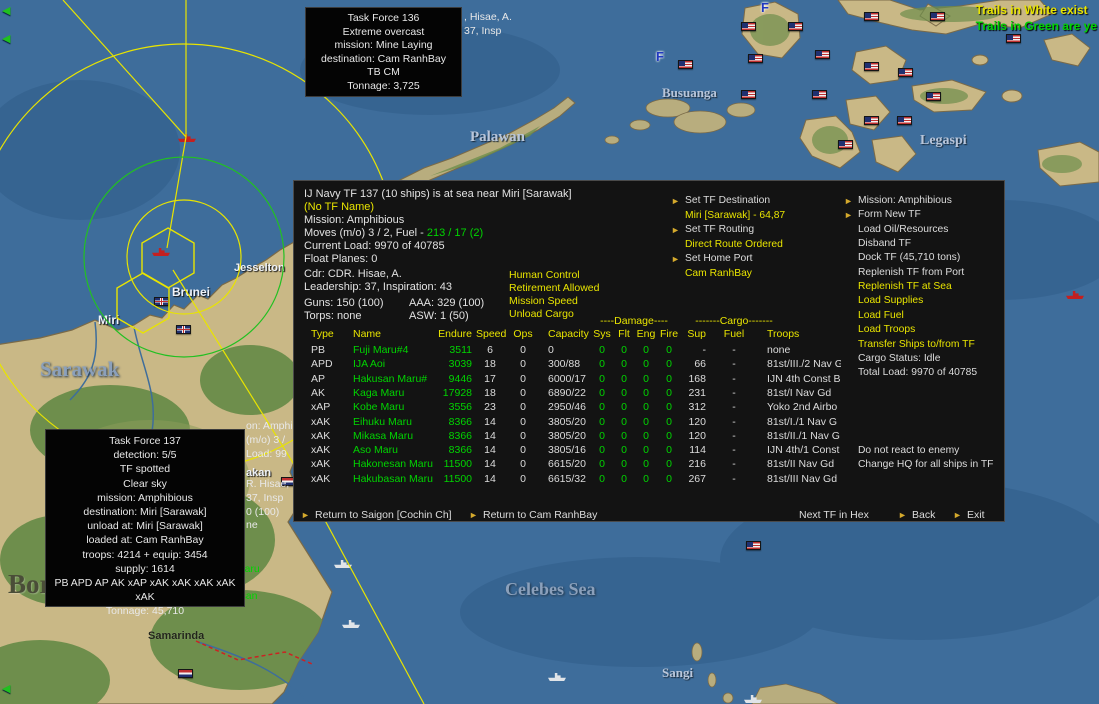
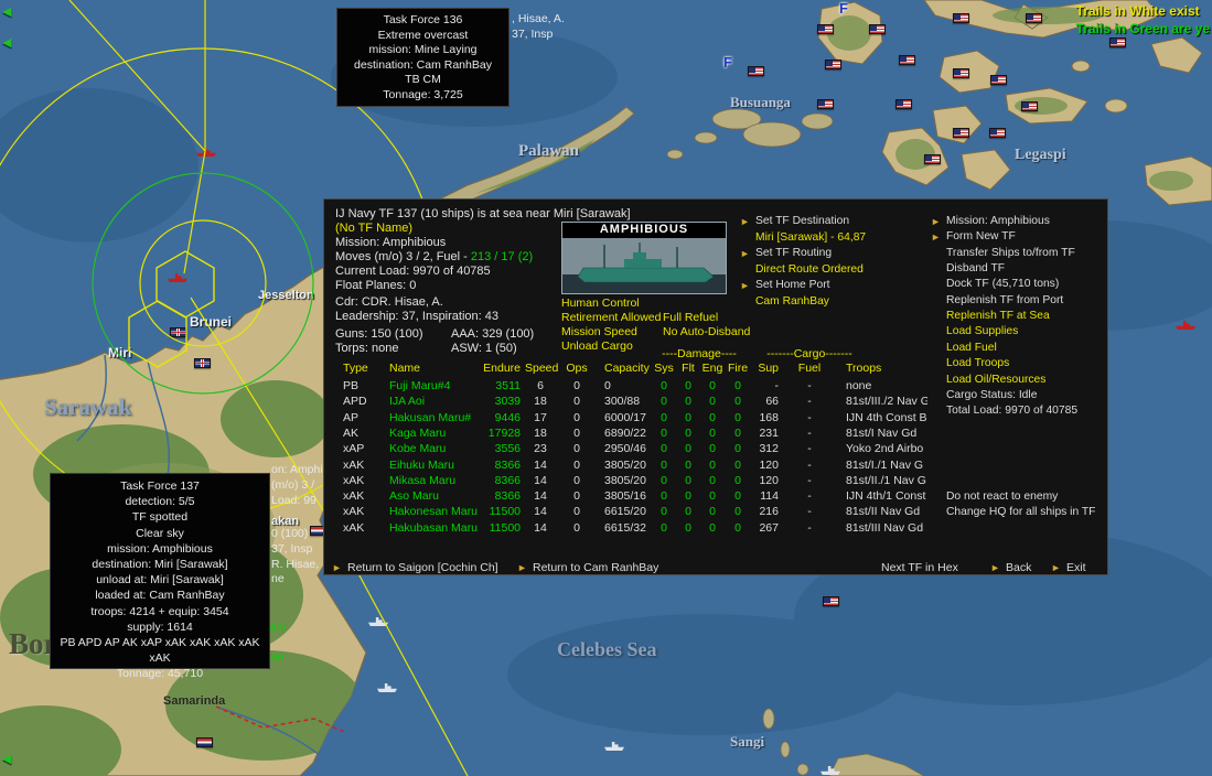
  F
  F
  ◀
  ◀
  ◀
  Busuanga
  Palawan
  Legaspi
  Jesselton
  Brunei
  Miri
  Sarawak
  Samarinda
  Celebes Sea
  Sangi
  akan
  , Hisae, A.
  37, Insp
  on: Amphi
  (m/o) 3 /
  Load: 99
- R. Hisae,
+ 0 (100)
  37, Insp
- 0 (100)
+ R. Hisae,
  ne
  Trails in White exist
  Trails in Green are ye
  Task Force 136
  Extreme overcast
  mission: Mine Laying
  destination: Cam RanhBay
  TB CM
  Tonnage: 3,725
  Task Force 137
  detection: 5/5
  TF spotted
  Clear sky
  mission: Amphibious
  destination: Miri [Sarawak]
  unload at: Miri [Sarawak]
  loaded at: Cam RanhBay
  troops: 4214 + equip: 3454
  supply: 1614
  PB APD AP AK xAP xAK xAK xAK xAK xAK
  Tonnage: 45,710
  IJ Navy TF 137 (10 ships) is at sea near Miri [Sarawak]
  (No TF Name)
  Mission: Amphibious
  Moves (m/o) 3 / 2, Fuel - 213 / 17 (2)
  Current Load: 9970 of 40785
  Float Planes: 0
  Cdr: CDR. Hisae, A.
  Leadership: 37, Inspiration: 43
  Guns: 150 (100)
  AAA: 329 (100)
  Torps: none
  ASW: 1 (50)
+ AMPHIBIOUS
  Human Control
  Retirement Allowed
  Mission Speed
  Unload Cargo
+ Full Refuel
+ No Auto-Disband
  ►
  Set TF Destination
  Miri [Sarawak] - 64,87
  ►
  Set TF Routing
  Direct Route Ordered
  ►
  Set Home Port
  Cam RanhBay
  ►
  Mission: Amphibious
  ►
  Form New TF
- Load Oil/Resources
+ Transfer Ships to/from TF
  Disband TF
  Dock TF (45,710 tons)
  Replenish TF from Port
  Replenish TF at Sea
  Load Supplies
  Load Fuel
  Load Troops
- Transfer Ships to/from TF
+ Load Oil/Resources
  Cargo Status: Idle
  Total Load: 9970 of 40785
  Do not react to enemy
  Change HQ for all ships in TF
  ----Damage----
  -------Cargo-------
  Type
  Name
  Endure
  Speed
  Ops
  Capacity
  Sys
  Flt
  Eng
  Fire
  Sup
  Fuel
  Troops
  PB
  Fuji Maru#4
  3511
  6
  0
  0
  0
  0
  0
  0
  -
  -
  none
  APD
  IJA Aoi
  3039
  18
  0
  300/88
  0
  0
  0
  0
  66
  -
  81st/III./2 Nav G
  AP
  Hakusan Maru#
  9446
  17
  0
  6000/17
  0
  0
  0
  0
  168
  -
  IJN 4th Const B
  AK
  Kaga Maru
  17928
  18
  0
  6890/22
  0
  0
  0
  0
  231
  -
  81st/I Nav Gd
  xAP
  Kobe Maru
  3556
  23
  0
  2950/46
  0
  0
  0
  0
  312
  -
  Yoko 2nd Airbo
  xAK
  Eihuku Maru
  8366
  14
  0
  3805/20
  0
  0
  0
  0
  120
  -
  81st/I./1 Nav G
  xAK
  Mikasa Maru
  8366
  14
  0
  3805/20
  0
  0
  0
  0
  120
  -
  81st/II./1 Nav G
  xAK
  Aso Maru
  8366
  14
  0
  3805/16
  0
  0
  0
  0
  114
  -
  IJN 4th/1 Const
  xAK
  Hakonesan Maru
  11500
  14
  0
  6615/20
  0
  0
  0
  0
  216
  -
  81st/II Nav Gd
  xAK
  Hakubasan Maru
  11500
  14
  0
  6615/32
  0
  0
  0
  0
  267
  -
  81st/III Nav Gd
  ►
  Return to Saigon [Cochin Ch]
  ►
  Return to Cam RanhBay
  Next TF in Hex
  ►
  Back
  ►
  Exit
